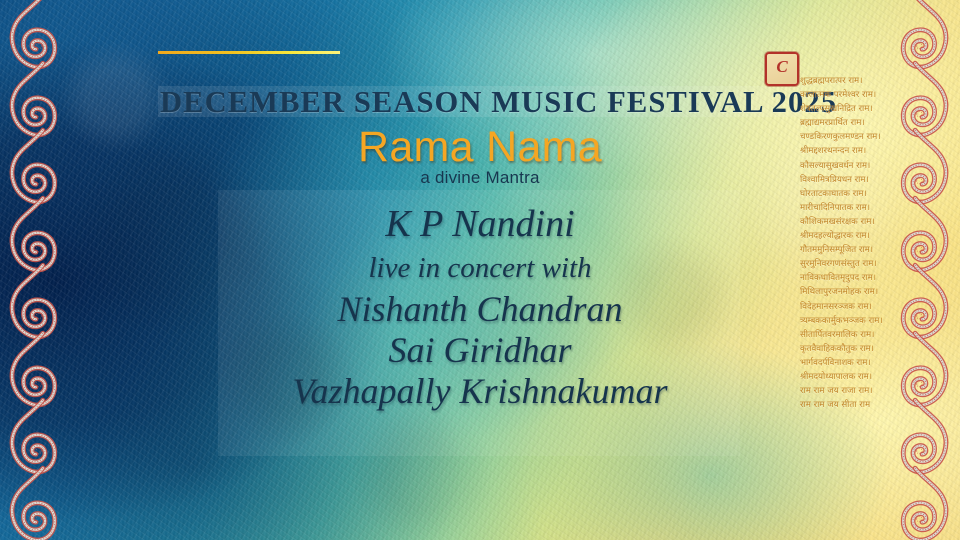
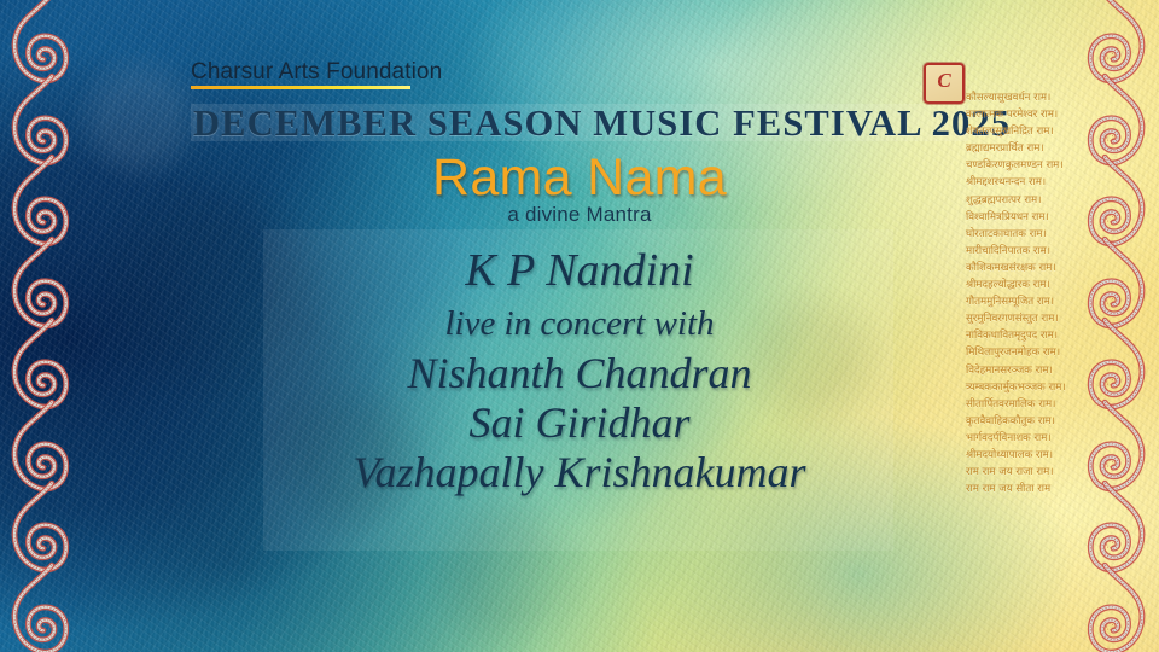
+ Charsur Arts Foundation
  DECEMBER SEASON MUSIC FESTIVAL 2025
  C
  Rama Nama
  a divine Mantra
  K P Nandini
  live in concert with
  Nishanth Chandran
  Sai Giridhar
  Vazhapally Krishnakumar
- शुद्धब्रह्मपरात्पर राम।
+ कौसल्यासुखवर्धन राम।
  कालात्मक परमेश्वर राम।
  शेषतल्पसुखनिद्रित राम।
  ब्रह्माद्यमरप्रार्थित राम।
  चण्डकिरणकुलमण्डन राम।
  श्रीमद्दशरथनन्दन राम।
- कौसल्यासुखवर्धन राम।
+ शुद्धब्रह्मपरात्पर राम।
  विश्वामित्रप्रियधन राम।
  घोरताटकाघातक राम।
  मारीचादिनिपातक राम।
  कौशिकमखसंरक्षक राम।
  श्रीमदहल्योद्धारक राम।
  गौतममुनिसम्पूजित राम।
  सुरमुनिवरगणसंस्तुत राम।
  नाविकधावितमृदुपद राम।
  मिथिलापुरजनमोहक राम।
  विदेहमानसरञ्जक राम।
  त्र्यम्बककार्मुकभञ्जक राम।
  सीतार्पितवरमालिक राम।
  कृतवैवाहिककौतुक राम।
  भार्गवदर्पविनाशक राम।
  श्रीमदयोध्यापालक राम।
  राम राम जय राजा राम।
  राम राम जय सीता राम
